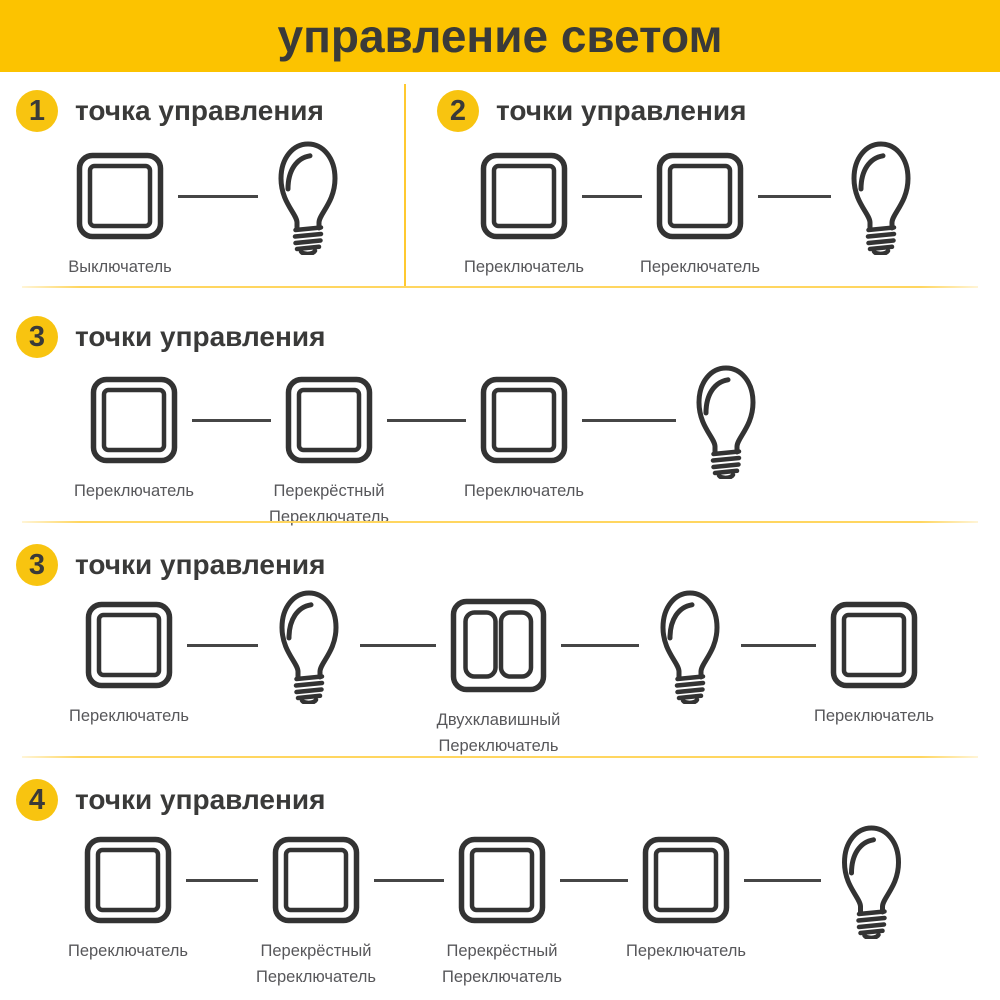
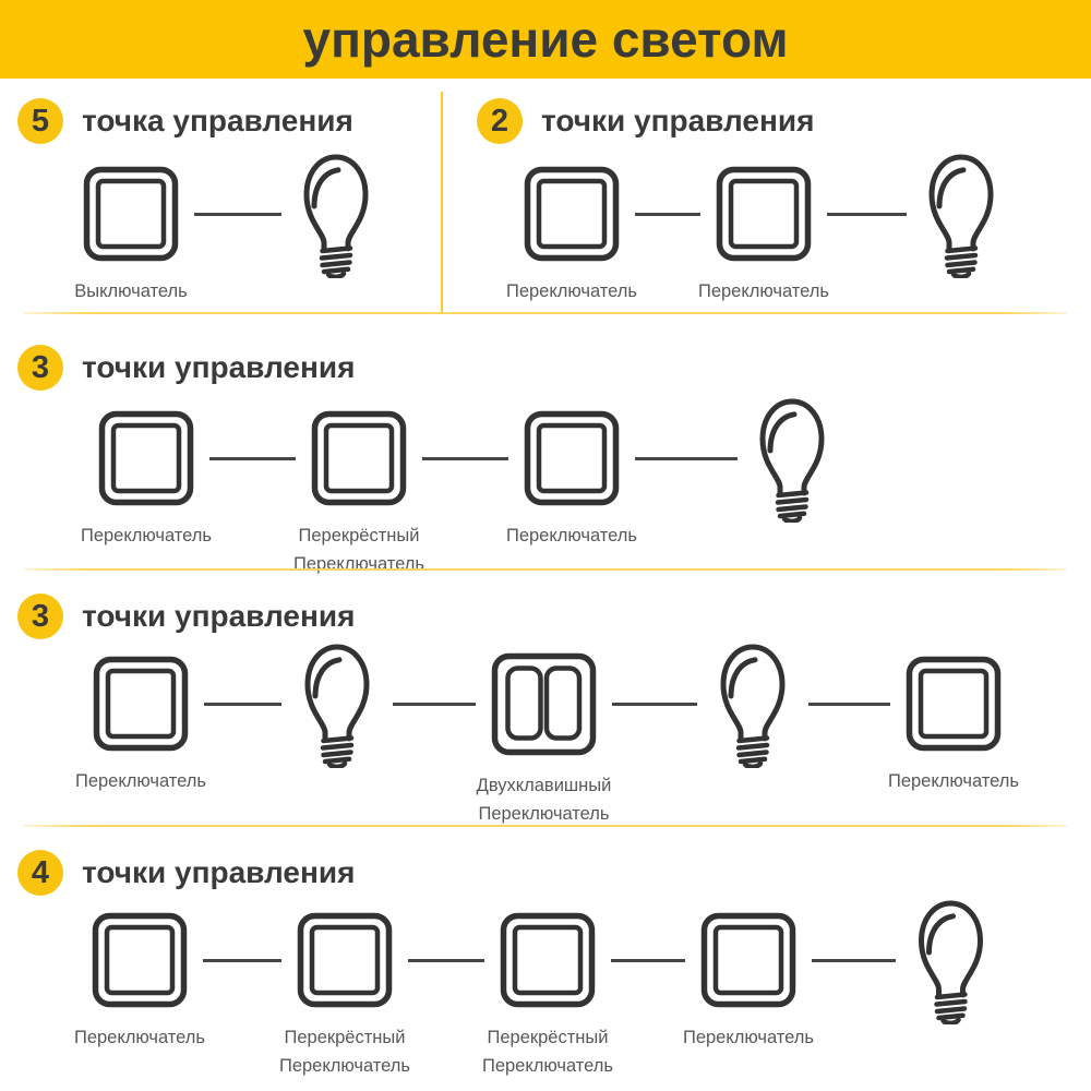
  управление светом
- 1
+ 5
  точка управления
  Выключатель
  2
  точки управления
  Переключатель
  Переключатель
  3
  точки управления
  Переключатель
  Перекрёстный
  Переключатель
  Переключатель
  3
  точки управления
  Переключатель
  Двухклавишный
  Переключатель
  Переключатель
  4
  точки управления
  Переключатель
  Перекрёстный
  Переключатель
  Перекрёстный
  Переключатель
  Переключатель
